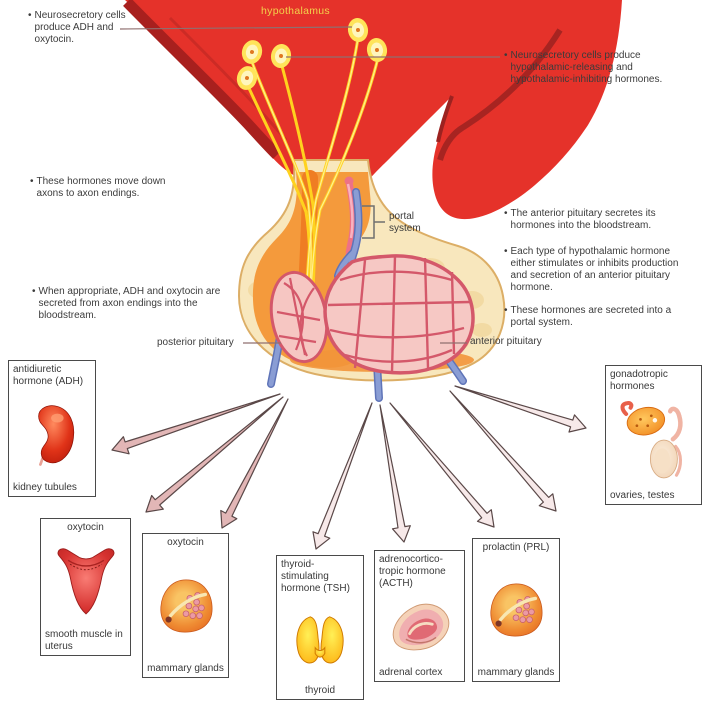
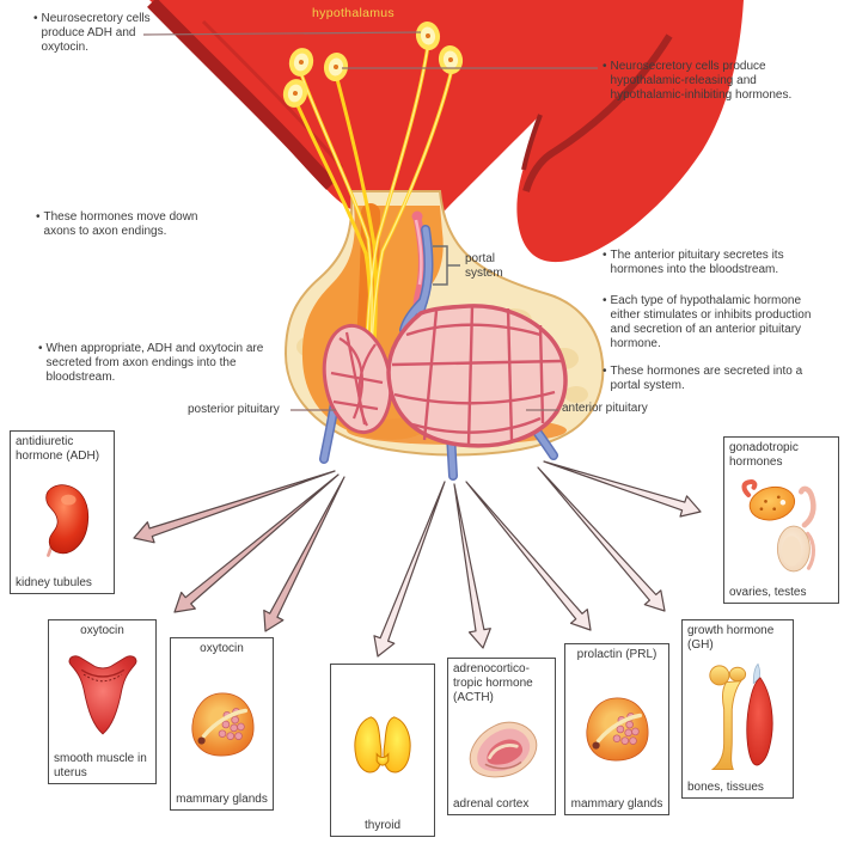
  •
  Neurosecretory cells produce ADH and oxytocin.
  hypothalamus
  •
  Neurosecretory cells produce hypothalamic-releasing and hypothalamic-inhibiting hormones.
  •
  These hormones move down axons to axon endings.
  portal system
  •
  The anterior pituitary secretes its hormones into the bloodstream.
  •
  Each type of hypothalamic hormone either stimulates or inhibits production and secretion of an anterior pituitary hormone.
  •
  These hormones are secreted into a portal system.
  •
  When appropriate, ADH and oxytocin are secreted from axon endings into the bloodstream.
  posterior pituitary
  anterior pituitary
  antidiuretic hormone (ADH)
  kidney tubules
  oxytocin
  smooth muscle in uterus
  oxytocin
  mammary glands
- thyroid-stimulating hormone (TSH)
  thyroid
  adrenocortico-tropic hormone (ACTH)
  adrenal cortex
  prolactin (PRL)
  mammary glands
+ growth hormone (GH)
+ bones, tissues
  gonadotropic hormones
  ovaries, testes
